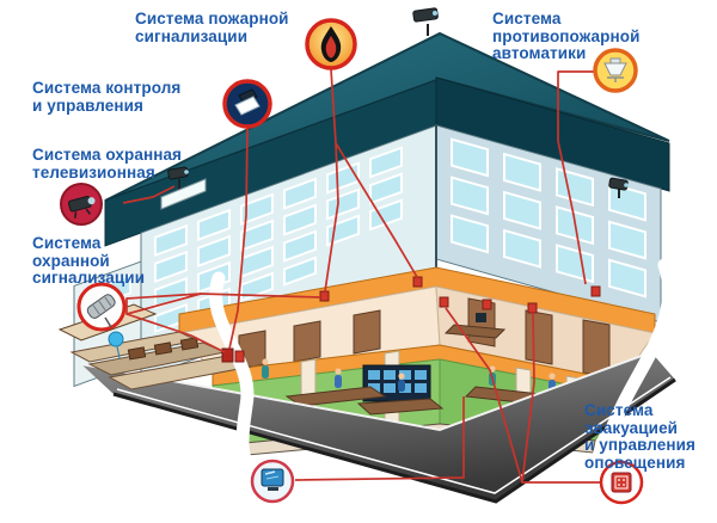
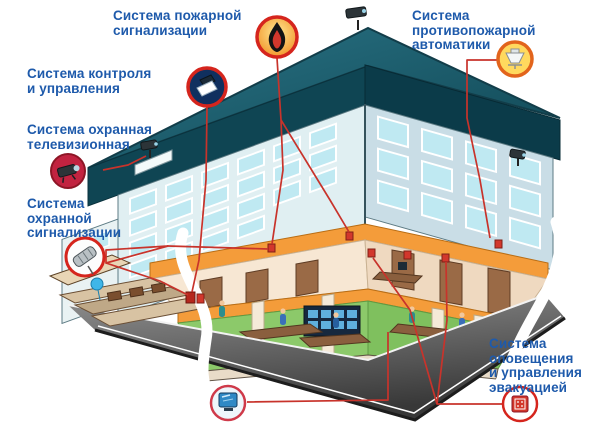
  Система пожарной
  сигнализации
  Система контроля
  и управления
  Система охранная
  телевизионная
  Система
  охранной
  сигнализации
  Система
  противопожарной
  автоматики
  Система
- эвакуацией
+ оповещения
  и управления
- оповещения
+ эвакуацией
